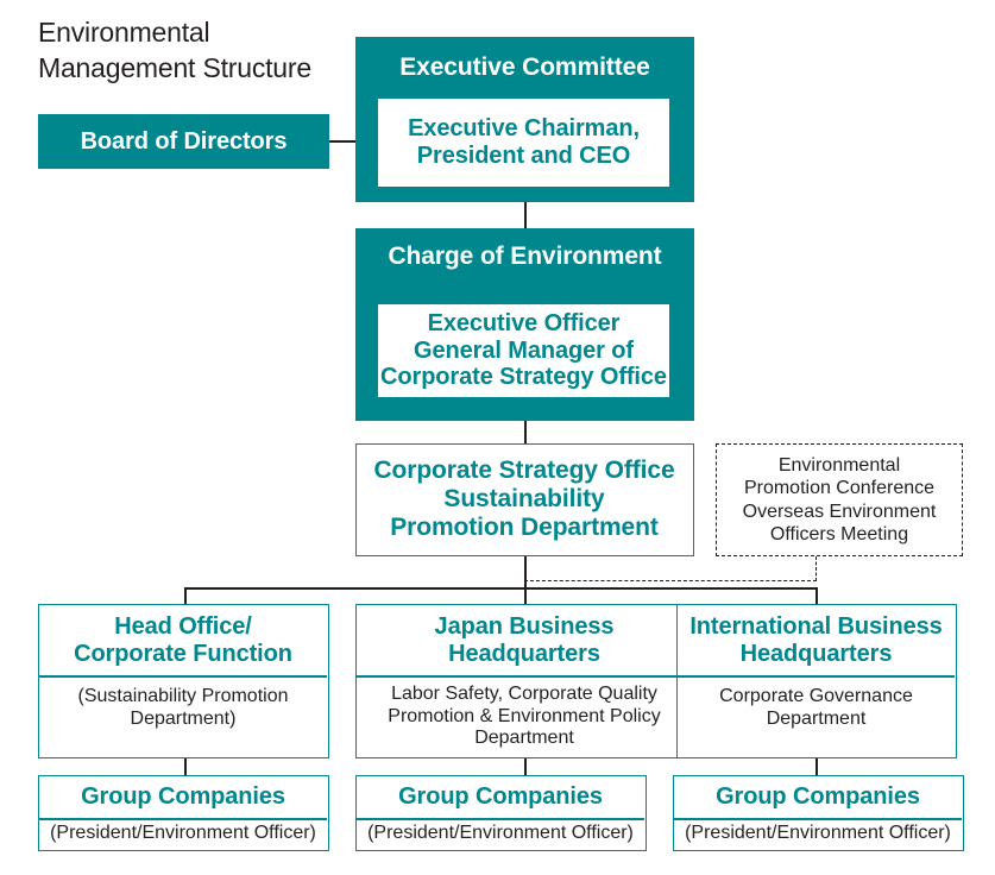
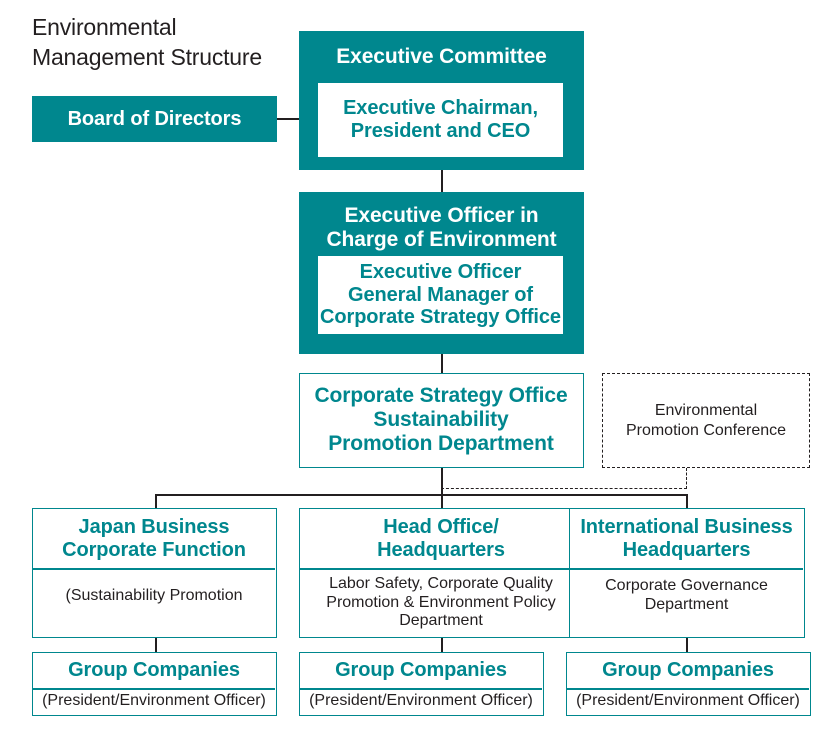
  Environmental
  Management Structure
  Board of Directors
  Executive Committee
  Executive Chairman,
  President and CEO
+ Executive Officer in
  Charge of Environment
  Executive Officer
  General Manager of
  Corporate Strategy Office
  Corporate Strategy Office
  Sustainability
  Promotion Department
  Environmental
  Promotion Conference
- Overseas Environment
- Officers Meeting
- Head Office/
+ Japan Business
  Corporate Function
  (Sustainability Promotion
- Department)
  Group Companies
  (President/Environment Officer)
- Japan Business
+ Head Office/
  Headquarters
  Labor Safety, Corporate Quality
  Promotion & Environment Policy
  Department
  Group Companies
  (President/Environment Officer)
  International Business
  Headquarters
  Corporate Governance
  Department
  Group Companies
  (President/Environment Officer)
